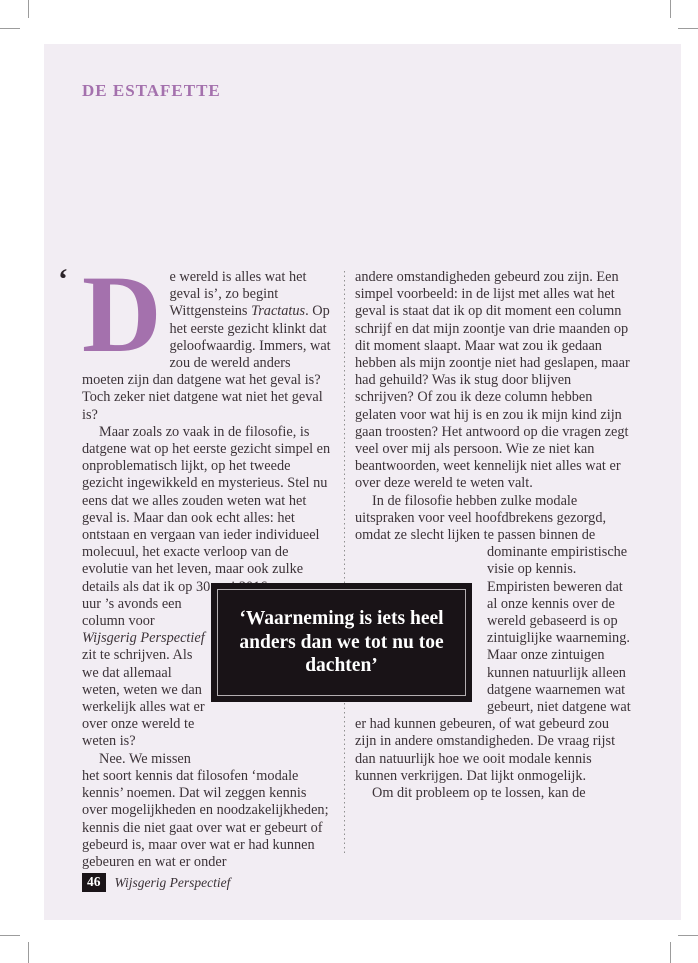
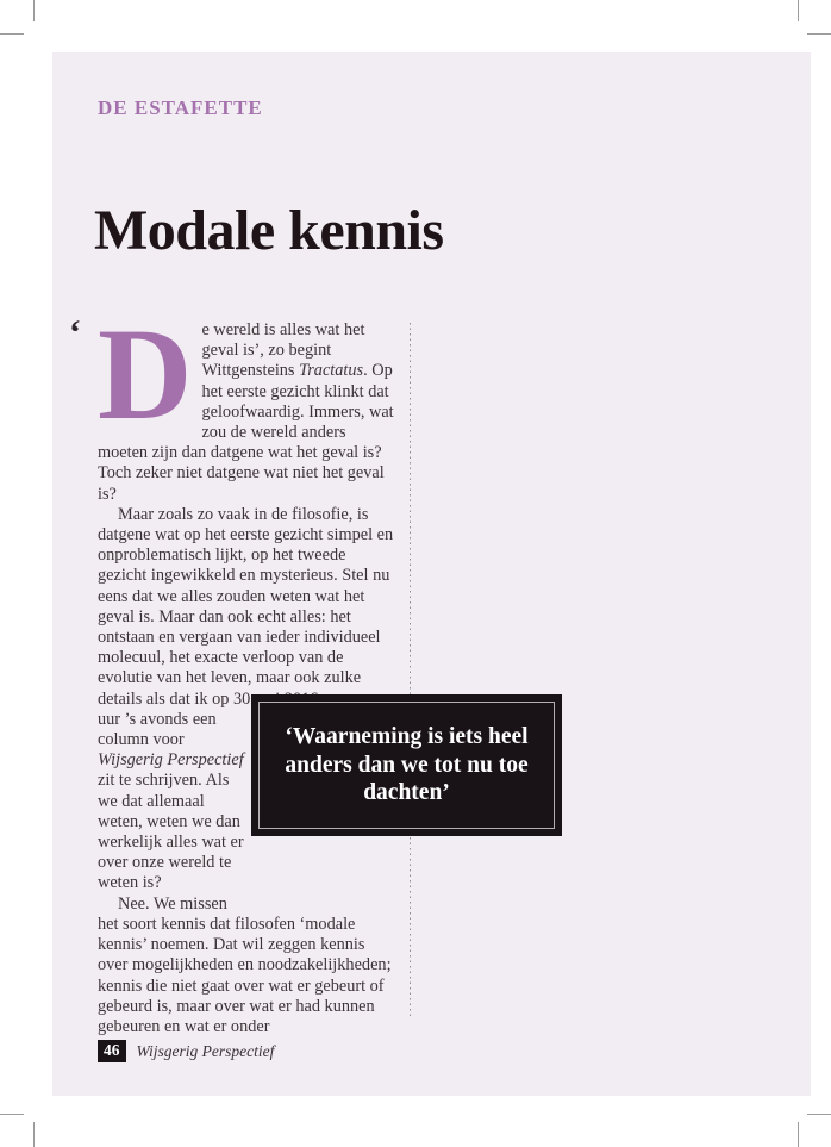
  DE ESTAFETTE
+ Modale kennis
  ‘
  D
  e wereld is alles wat het geval is’, zo begint Wittgensteins Tractatus. Op het eerste gezicht klinkt dat geloofwaardig. Immers, wat zou de wereld anders moeten zijn dan datgene wat het geval is? Toch zeker niet datgene wat niet het geval is?
  Maar zoals zo vaak in de filosofie, is datgene wat op het eerste gezicht simpel en onproblematisch lijkt, op het tweede gezicht ingewikkeld en mysterieus. Stel nu eens dat we alles zouden weten wat het geval is. Maar dan ook echt alles: het ontstaan en vergaan van ieder individueel molecuul, het exacte verloop van de evolutie van het leven, maar ook zulke details als dat ik op 30 uur ’s avonds een column voor Wijsgerig Perspectief zit te schrijven. Als we dat allemaal weten, weten we dan werkelijk alles wat er over onze wereld te weten is?
  Nee. We missen het soort kennis dat filosofen ‘modale kennis’ noemen. Dat wil zeggen kennis over mogelijkheden en noodzakelijkheden; kennis die niet gaat over wat er gebeurt of gebeurd is, maar over wat er had kunnen gebeuren en wat er onder
- andere omstandigheden gebeurd zou zijn. Een simpel voorbeeld: in de lijst met alles wat het geval is staat dat ik op dit moment een column schrijf en dat mijn zoontje van drie maanden op dit moment slaapt. Maar wat zou ik gedaan hebben als mijn zoontje niet had geslapen, maar had gehuild? Was ik stug door blijven schrijven? Of zou ik deze column hebben gelaten voor wat hij is en zou ik mijn kind zijn gaan troosten? Het antwoord op die vragen zegt veel over mij als persoon. Wie ze niet kan beantwoorden, weet kennelijk niet alles wat er over deze wereld te weten valt.
- In de filosofie hebben zulke modale uitspraken voor veel hoofdbrekens gezorgd, omdat ze slecht lijken te passen binnen de dominante empiristische visie op kennis. Empiristen beweren dat al onze kennis over de wereld gebaseerd is op zintuiglijke waarneming. Maar onze zintuigen kunnen natuurlijk alleen datgene waarnemen wat gebeurt, niet datgene wat er had kunnen gebeuren, of wat gebeurd zou zijn in andere omstandigheden. De vraag rijst dan natuurlijk hoe we ooit modale kennis kunnen verkrijgen. Dat lijkt onmogelijk.
- Om dit probleem op te lossen, kan de
  ‘Waarneming is iets heel anders dan we tot nu toe dachten’
  46
  Wijsgerig Perspectief
